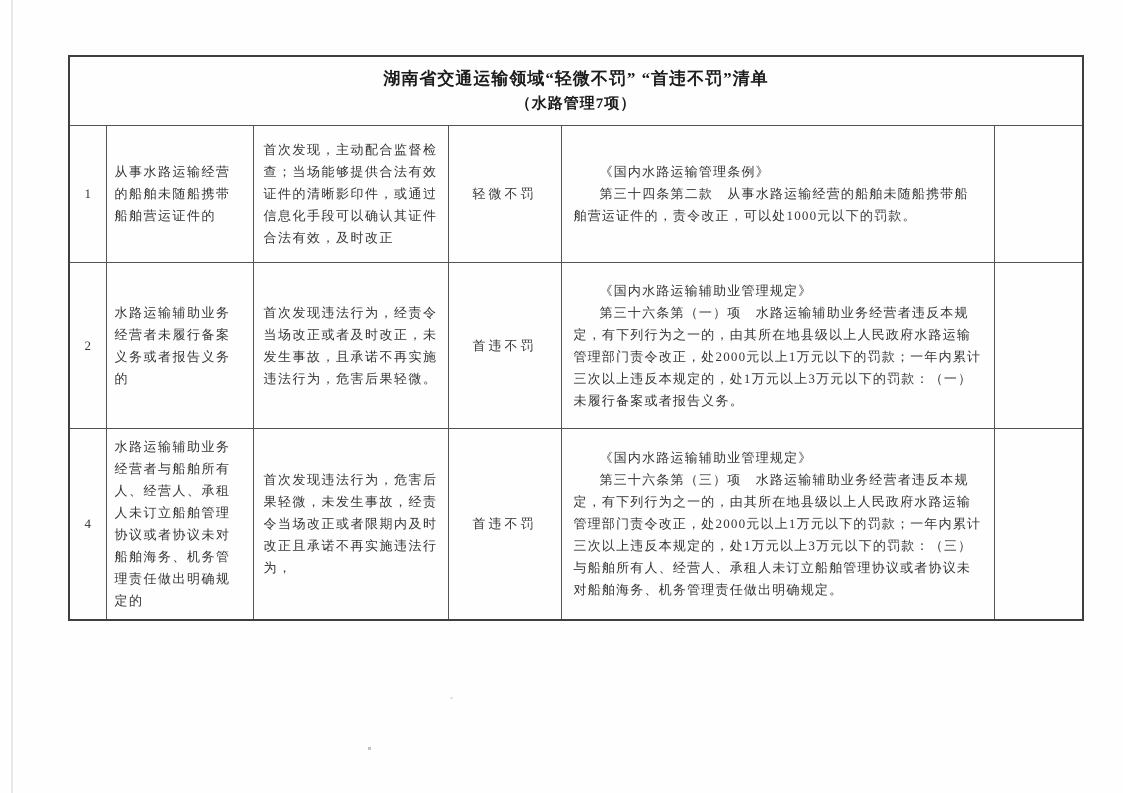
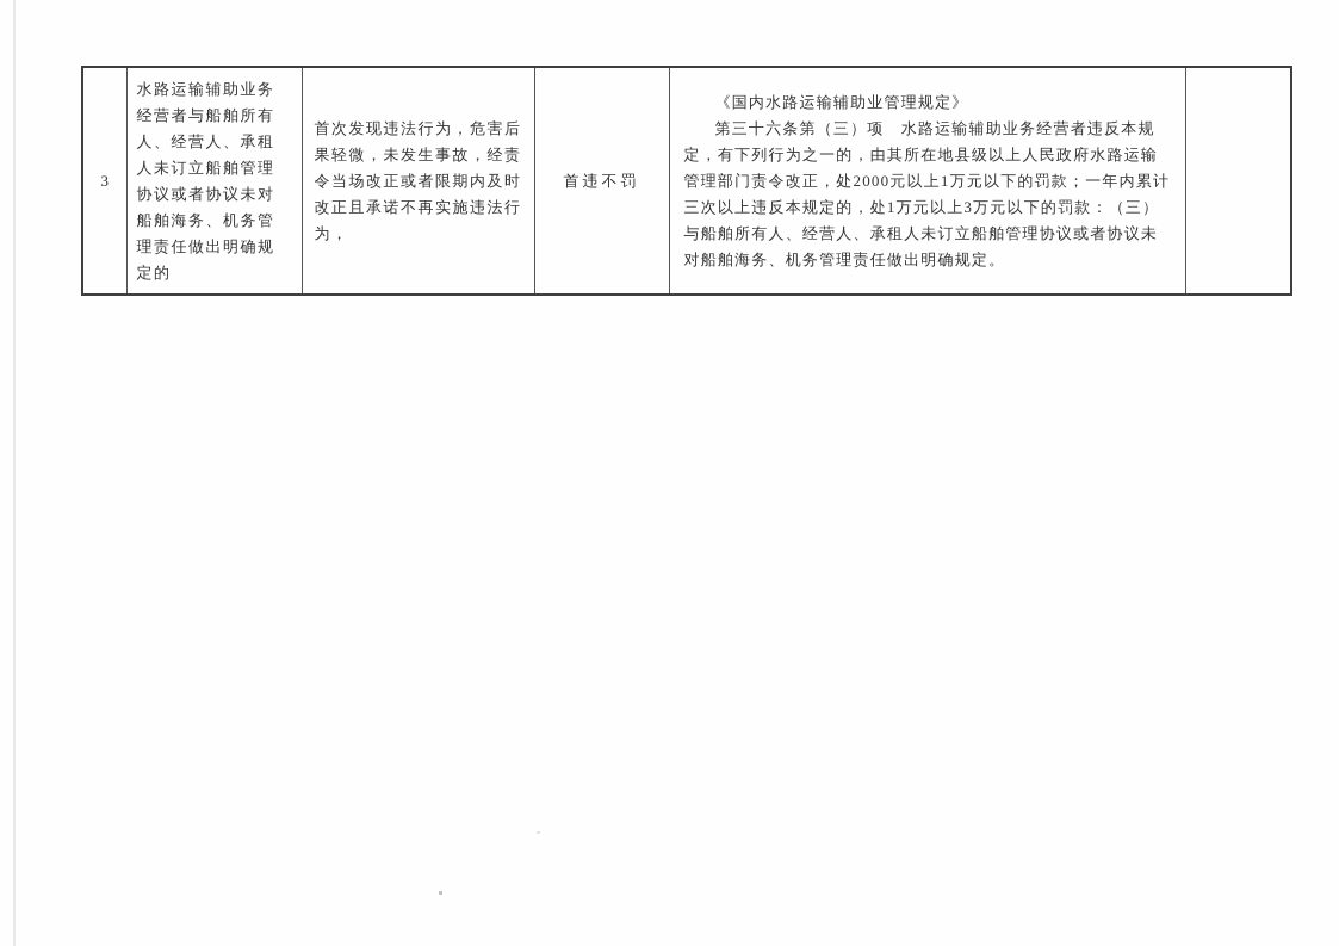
- 湖南省交通运输领域“轻微不罚” “首违不罚”清单 （水路管理7项）
- 1	从事水路运输经营的船舶未随船携带船舶营运证件的	首次发现，主动配合监督检查；当场能够提供合法有效证件的清晰影印件，或通过信息化手段可以确认其证件合法有效，及时改正	轻微不罚	《国内水路运输管理条例》 第三十四条第二款 从事水路运输经营的船舶未随船携带船舶营运证件的，责令改正，可以处1000元以下的罚款。
- 2	水路运输辅助业务经营者未履行备案义务或者报告义务的	首次发现违法行为，经责令当场改正或者及时改正，未发生事故，且承诺不再实施违法行为，危害后果轻微。	首违不罚	《国内水路运输辅助业管理规定》 第三十六条第（一）项 水路运输辅助业务经营者违反本规定，有下列行为之一的，由其所在地县级以上人民政府水路运输管理部门责令改正，处2000元以上1万元以下的罚款；一年内累计三次以上违反本规定的，处1万元以上3万元以下的罚款：（一）未履行备案或者报告义务。
- 4	水路运输辅助业务经营者与船舶所有人、经营人、承租人未订立船舶管理协议或者协议未对船舶海务、机务管理责任做出明确规定的	首次发现违法行为，危害后果轻微，未发生事故，经责令当场改正或者限期内及时改正且承诺不再实施违法行为，	首违不罚	《国内水路运输辅助业管理规定》 第三十六条第（三）项 水路运输辅助业务经营者违反本规定，有下列行为之一的，由其所在地县级以上人民政府水路运输管理部门责令改正，处2000元以上1万元以下的罚款；一年内累计三次以上违反本规定的，处1万元以上3万元以下的罚款：（三）与船舶所有人、经营人、承租人未订立船舶管理协议或者协议未对船舶海务、机务管理责任做出明确规定。
+ 3	水路运输辅助业务经营者与船舶所有人、经营人、承租人未订立船舶管理协议或者协议未对船舶海务、机务管理责任做出明确规定的	首次发现违法行为，危害后果轻微，未发生事故，经责令当场改正或者限期内及时改正且承诺不再实施违法行为，	首违不罚	《国内水路运输辅助业管理规定》 第三十六条第（三）项 水路运输辅助业务经营者违反本规定，有下列行为之一的，由其所在地县级以上人民政府水路运输管理部门责令改正，处2000元以上1万元以下的罚款；一年内累计三次以上违反本规定的，处1万元以上3万元以下的罚款：（三）与船舶所有人、经营人、承租人未订立船舶管理协议或者协议未对船舶海务、机务管理责任做出明确规定。
